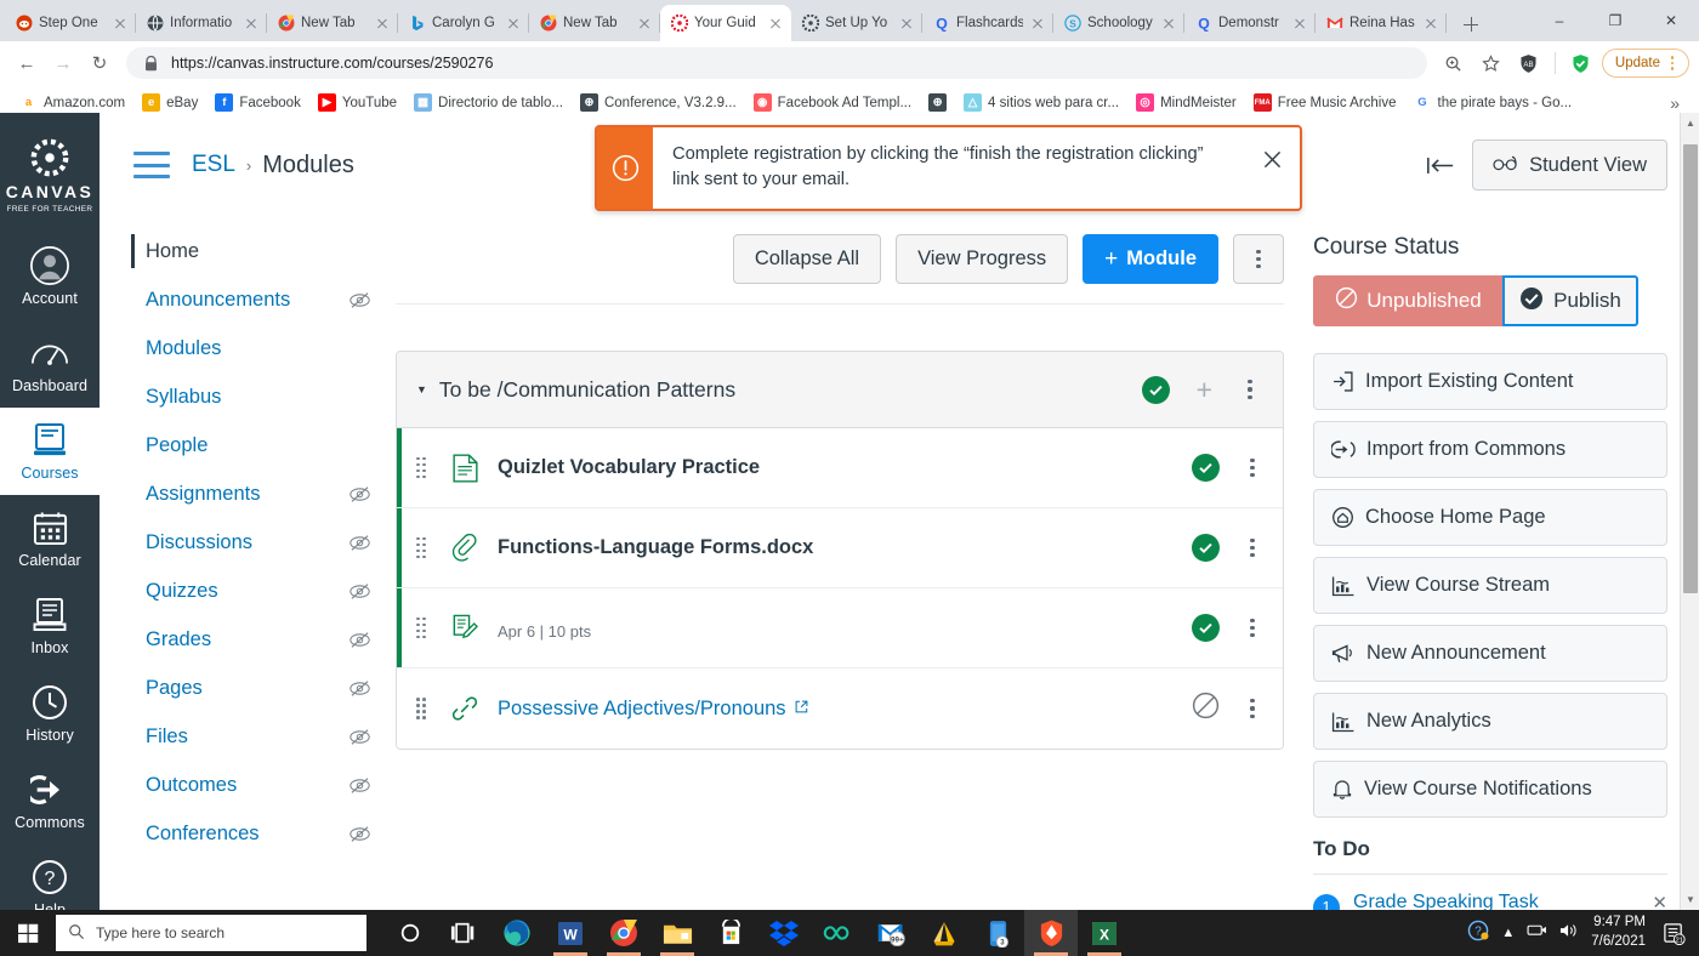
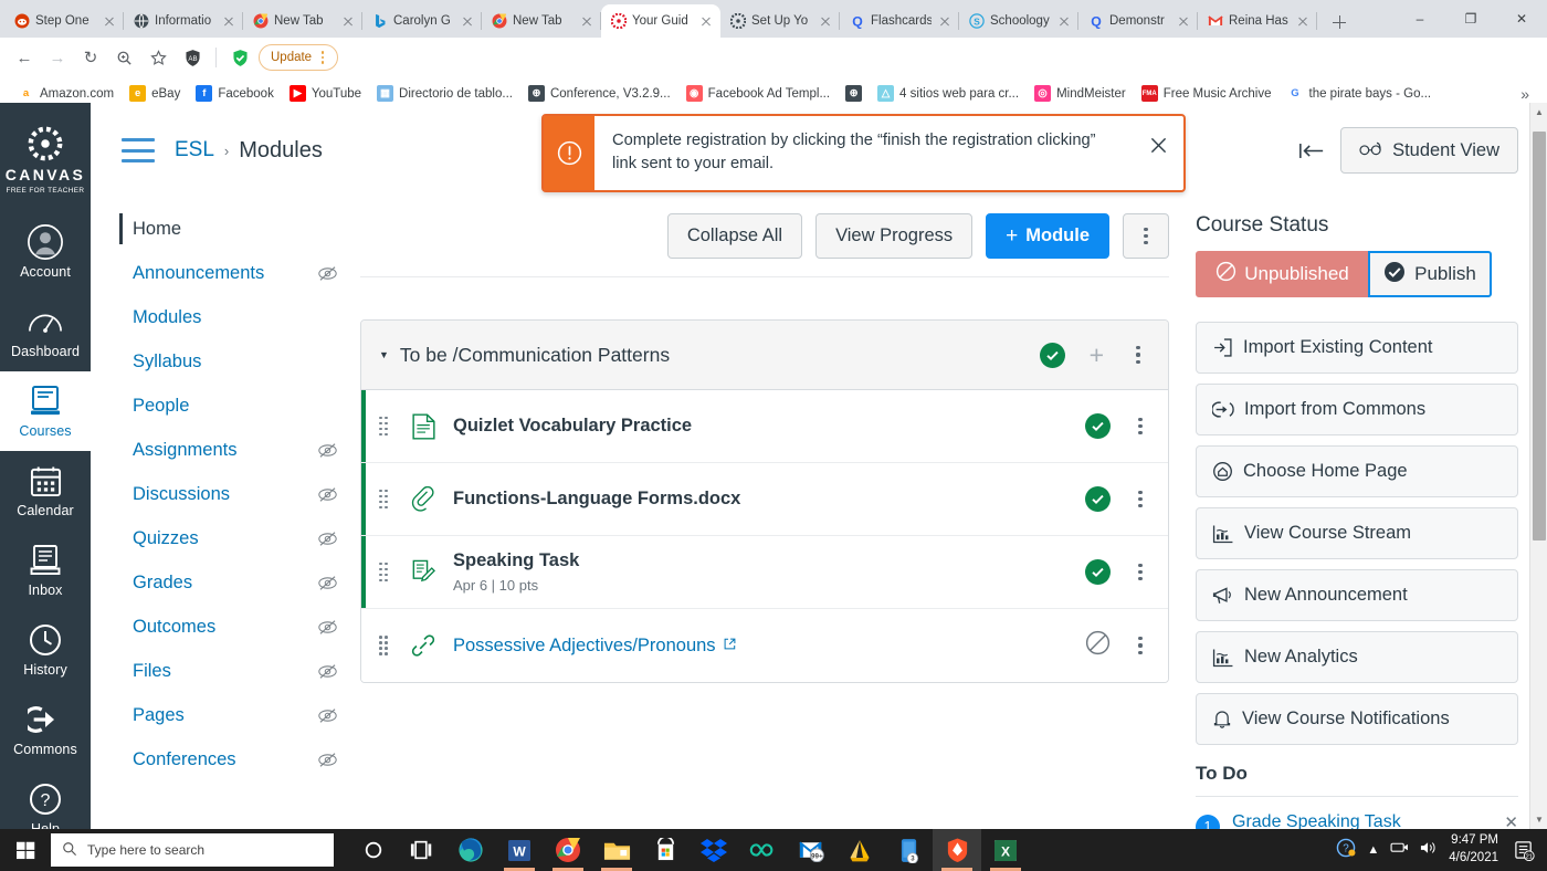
  Step One
  Informatio
  New Tab
  Carolyn G
  New Tab
  Your Guid
  Set Up Yo
  Q
  Flashcards
  S
  Schoology
  Q
  Demonstr
  Reina Has
  –
  ❐
  ✕
  ←
  →
  ↻
- https://canvas.instructure.com/courses/2590276
  Update
  a
  Amazon.com
  e
  eBay
  f
  Facebook
  ▶
  YouTube
  ▦
  Directorio de tablo...
  ⊕
  Conference, V3.2.9...
  ◉
  Facebook Ad Templ...
  ⊕
  △
  4 sitios web para cr...
  ◎
  MindMeister
  Free Music Archive
  G
  the pirate bays - Go...
  »
  CANVAS
  Account
  Dashboard
  Courses
  Calendar
  Inbox
  History
  Commons
  ?
  ESL
  ›
  Modules
  Complete registration by clicking the “finish the registration clicking” link sent to your email.
  Student View
  Home
  Announcements
  Modules
  Syllabus
  People
  Assignments
  Discussions
  Quizzes
  Grades
- Pages
+ Outcomes
  Files
- Outcomes
+ Pages
  Conferences
  Collapse All
  View Progress
  +
  Module
  ▼
  To be /Communication Patterns
  +
  Quizlet Vocabulary Practice
  Functions-Language Forms.docx
+ Speaking Task
  Apr 6 | 10 pts
  Possessive Adjectives/Pronouns
  Course Status
  Unpublished
  Publish
  Import Existing Content
  Import from Commons
  Choose Home Page
  View Course Stream
  New Announcement
  New Analytics
  View Course Notifications
  To Do
  1
  Grade Speaking Task
  ✕
  ▲
  ▼
  Type here to search
  W
  X
  ?
  ▲
  9:47 PM
- 7/6/2021
+ 4/6/2021
